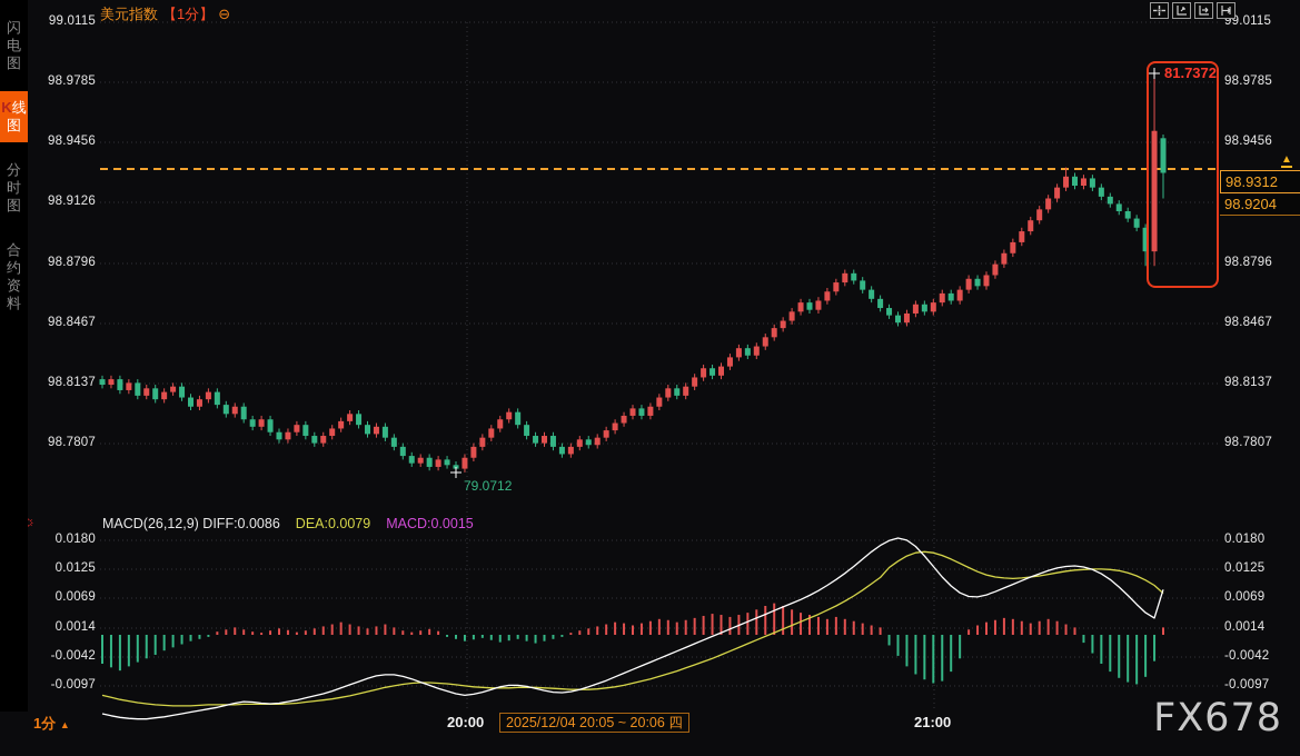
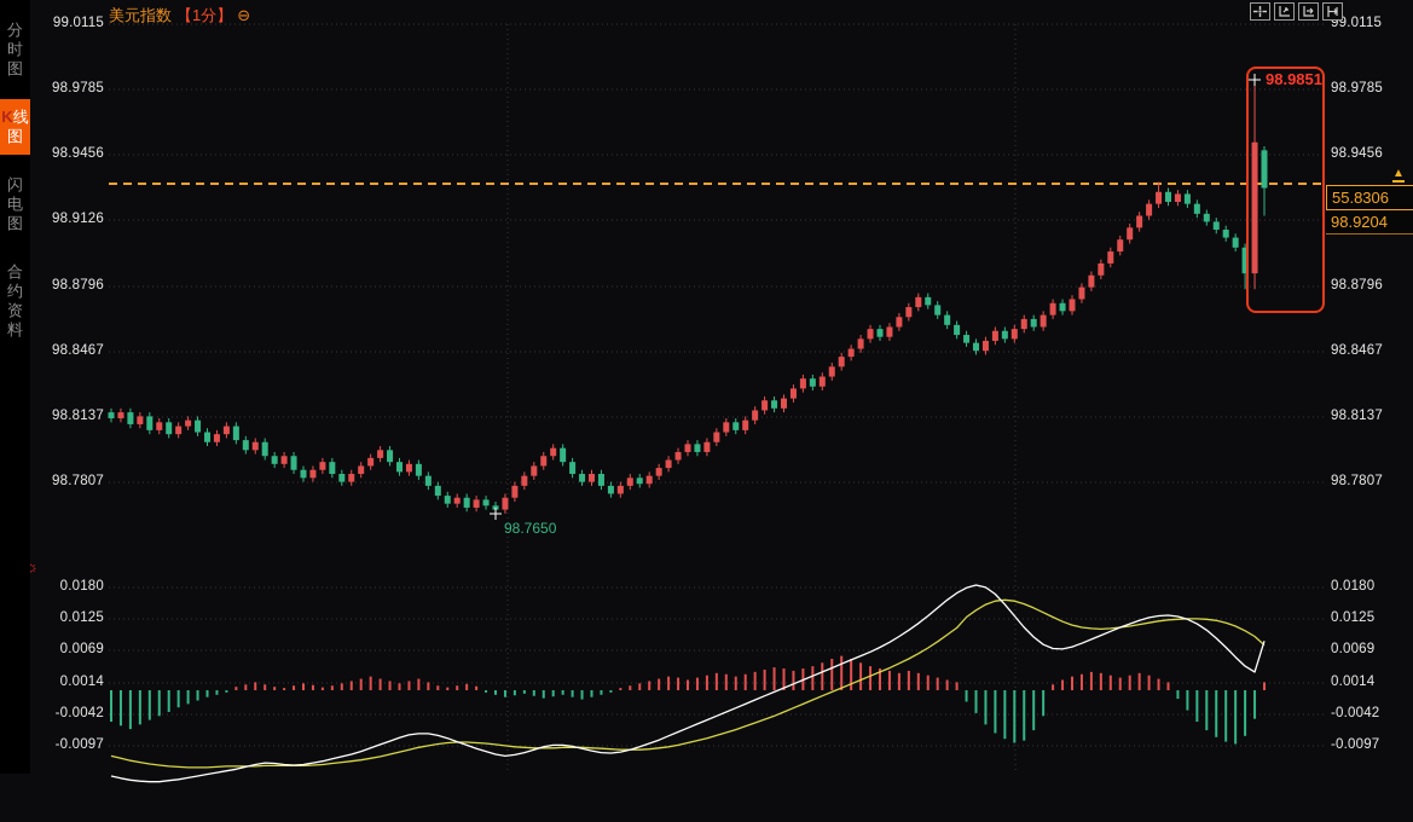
- 闪电图
+ 分时图
  K线图
- 分时图
+ 闪电图
  合约资料
  美元指数
  【1分】
  ⊖
  99.0115
  98.9785
  98.9456
  98.9126
  98.8796
  98.8467
  98.8137
  98.7807
  99.0115
  98.9785
  98.9456
  98.8796
  98.8467
  98.8137
  98.7807
  0.0180
  0.0180
  0.0125
  0.0125
  0.0069
  0.0069
  0.0014
  0.0014
  -0.0042
  -0.0042
  -0.0097
  -0.0097
- 81.7372
+ 98.9851
- 79.0712
+ 98.7650
- 98.9312
+ 55.8306
  98.9204
  ▲
  ☼
- MACD(26,12,9) DIFF:0.0086
- DEA:0.0079
- MACD:0.0015
- 1分 ▲
- 2025/12/04 20:05 ~ 20:06 四
- 20:00
- 21:00
- FX678
